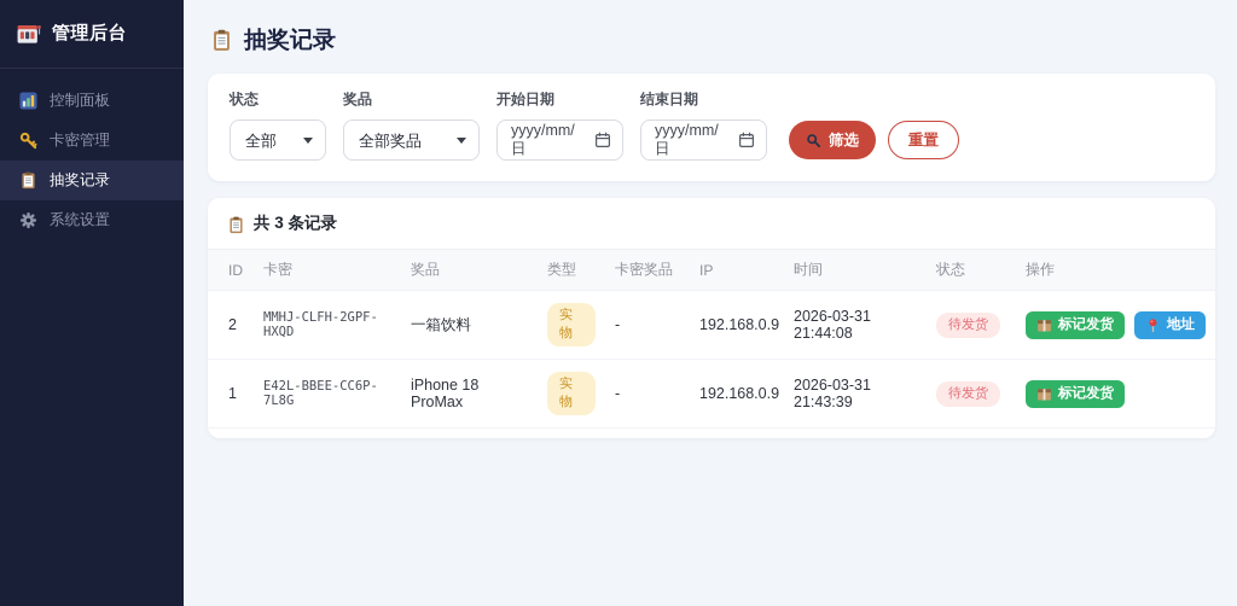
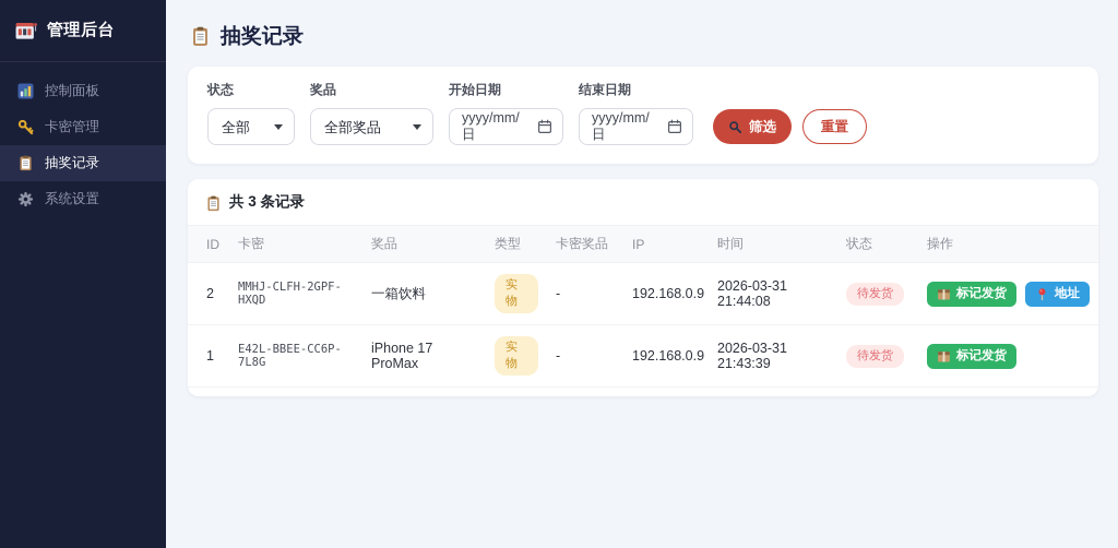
  管理后台
  控制面板
  卡密管理
  抽奖记录
  系统设置
  抽奖记录
  状态
  全部
  奖品
  全部奖品
  开始日期
  yyyy/mm/日
  结束日期
  yyyy/mm/日
  筛选
  重置
  共 3 条记录
  ID	卡密	奖品	类型	卡密奖品	IP	时间	状态	操作
  2	MMHJ-CLFH-2GPF-HXQD	一箱饮料	实物	-	192.168.0.9	2026-03-31 21:44:08	待发货	标记发货 地址
- 1	E42L-BBEE-CC6P-7L8G	iPhone 18 ProMax	实物	-	192.168.0.9	2026-03-31 21:43:39	待发货	标记发货
+ 1	E42L-BBEE-CC6P-7L8G	iPhone 17 ProMax	实物	-	192.168.0.9	2026-03-31 21:43:39	待发货	标记发货
